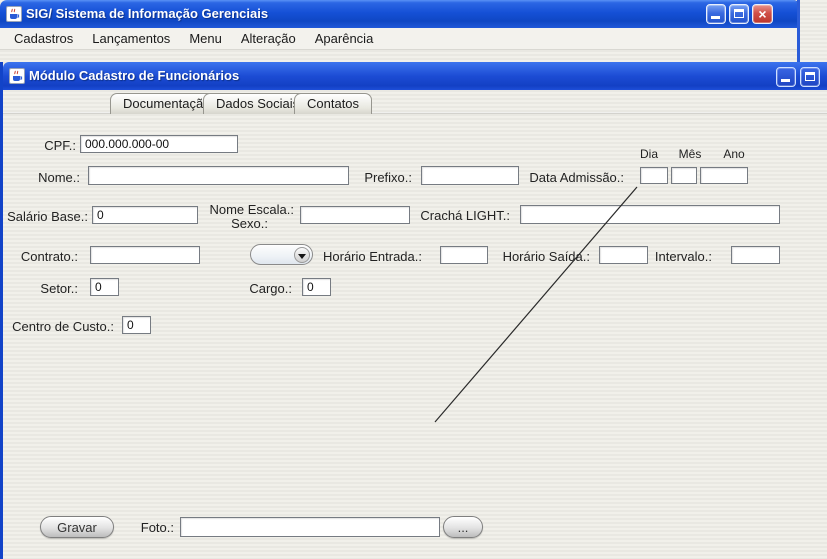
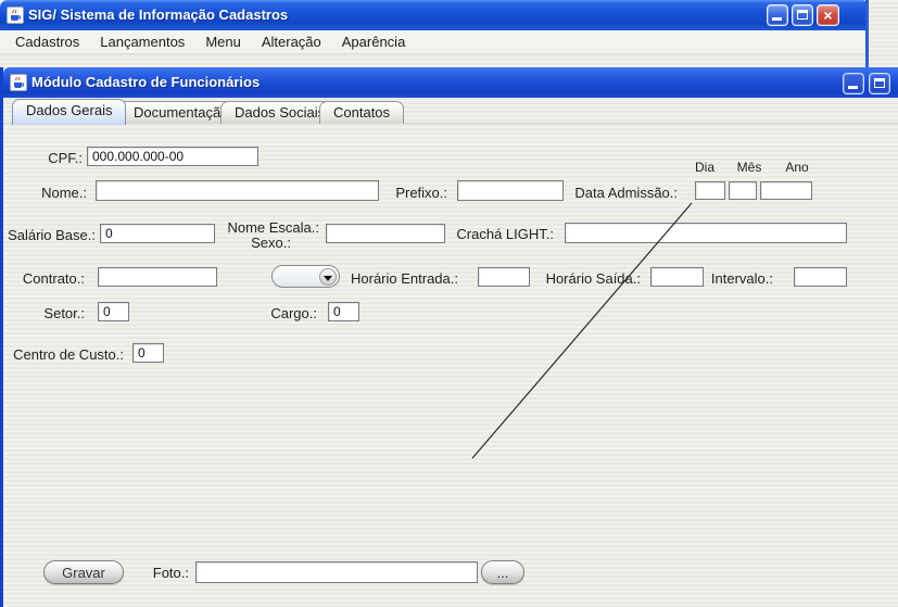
- SIG/ Sistema de Informação Gerenciais
+ SIG/ Sistema de Informação Cadastros
  ×
  Cadastros
  Lançamentos
  Menu
  Alteração
  Aparência
  Módulo Cadastro de Funcionários
+ Dados Gerais
  Documentaçã
  Dados Sociai
  Contatos
  CPF.:
  000.000.000-00
  Nome.:
  Prefixo.:
  Data Admissão.:
  Dia
  Mês
  Ano
  Salário Base.:
  0
  Nome Escala.:
  Sexo.:
  Crachá LIGHT.:
  Contrato.:
  Horário Entrada.:
  Horário Saída.:
  Intervalo.:
  Setor.:
  0
  Cargo.:
  0
  Centro de Custo.:
  0
  Gravar
  Foto.:
  ...
